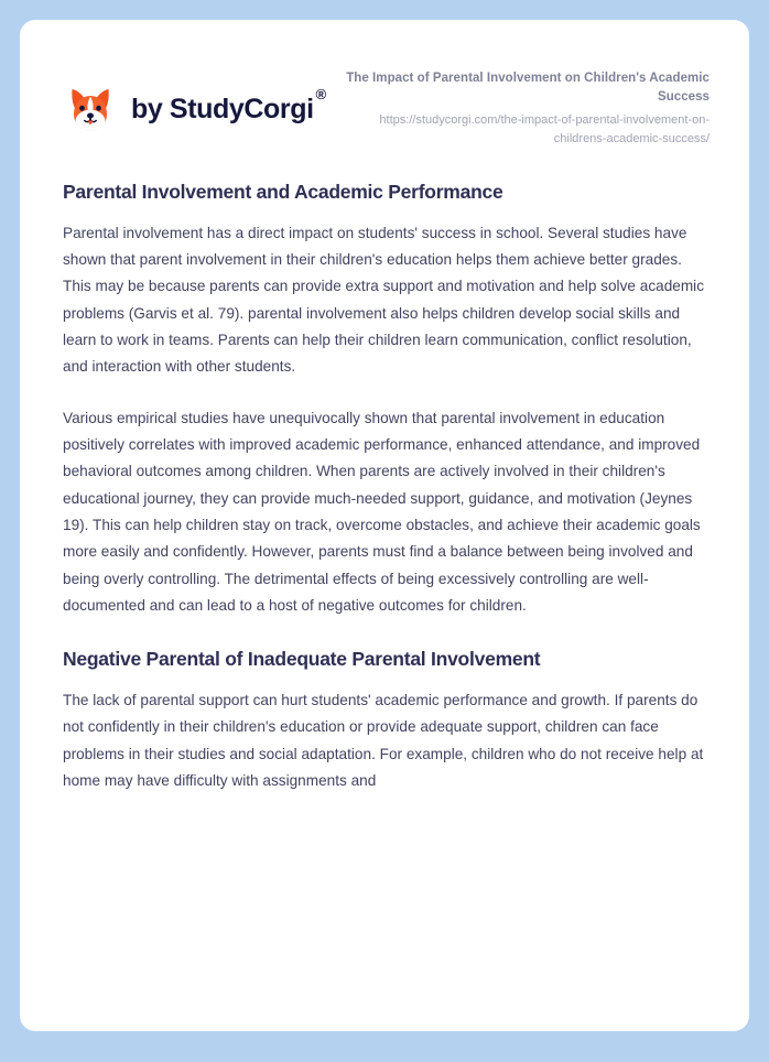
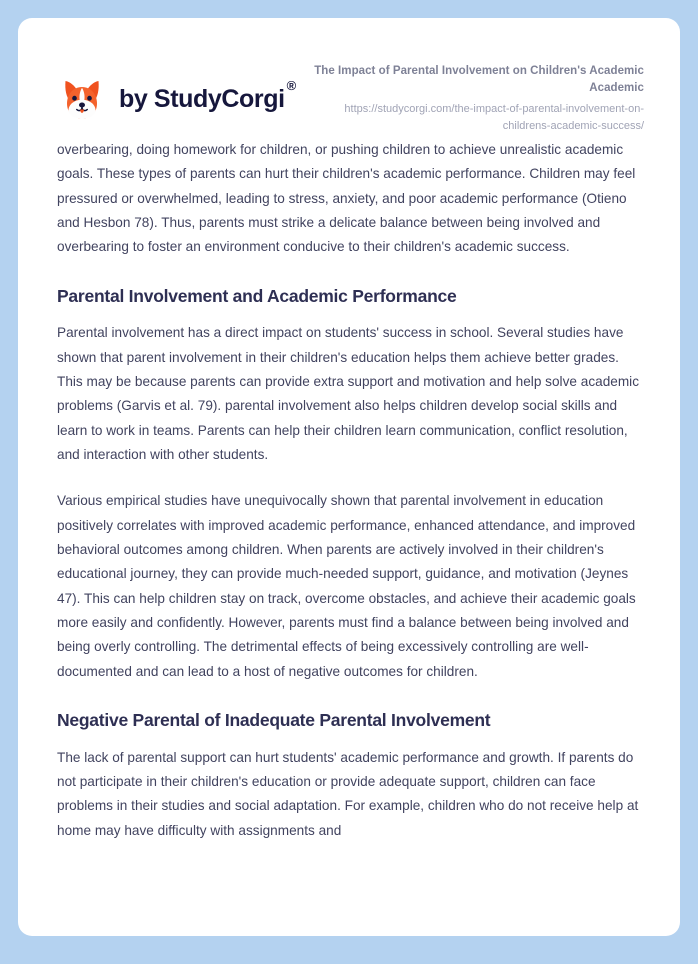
  by StudyCorgi ®
- The Impact of Parental Involvement on Children's Academic Success
+ The Impact of Parental Involvement on Children's Academic Academic
  https://studycorgi.com/the-impact-of-parental-involvement-on-childrens-academic-success/
+ overbearing, doing homework for children, or pushing children to achieve unrealistic academic goals. These types of parents can hurt their children's academic performance. Children may feel pressured or overwhelmed, leading to stress, anxiety, and poor academic performance (Otieno and Hesbon 78). Thus, parents must strike a delicate balance between being involved and overbearing to foster an environment conducive to their children's academic success.
  Parental Involvement and Academic Performance
  Parental involvement has a direct impact on students' success in school. Several studies have shown that parent involvement in their children's education helps them achieve better grades. This may be because parents can provide extra support and motivation and help solve academic problems (Garvis et al. 79). parental involvement also helps children develop social skills and learn to work in teams. Parents can help their children learn communication, conflict resolution, and interaction with other students.
- Various empirical studies have unequivocally shown that parental involvement in education positively correlates with improved academic performance, enhanced attendance, and improved behavioral outcomes among children. When parents are actively involved in their children's educational journey, they can provide much-needed support, guidance, and motivation (Jeynes 19). This can help children stay on track, overcome obstacles, and achieve their academic goals more easily and confidently. However, parents must find a balance between being involved and being overly controlling. The detrimental effects of being excessively controlling are well-documented and can lead to a host of negative outcomes for children.
+ Various empirical studies have unequivocally shown that parental involvement in education positively correlates with improved academic performance, enhanced attendance, and improved behavioral outcomes among children. When parents are actively involved in their children's educational journey, they can provide much-needed support, guidance, and motivation (Jeynes 47). This can help children stay on track, overcome obstacles, and achieve their academic goals more easily and confidently. However, parents must find a balance between being involved and being overly controlling. The detrimental effects of being excessively controlling are well-documented and can lead to a host of negative outcomes for children.
  Negative Parental of Inadequate Parental Involvement
- The lack of parental support can hurt students' academic performance and growth. If parents do not confidently in their children's education or provide adequate support, children can face problems in their studies and social adaptation. For example, children who do not receive help at home may have difficulty with assignments and
+ The lack of parental support can hurt students' academic performance and growth. If parents do not participate in their children's education or provide adequate support, children can face problems in their studies and social adaptation. For example, children who do not receive help at home may have difficulty with assignments and
